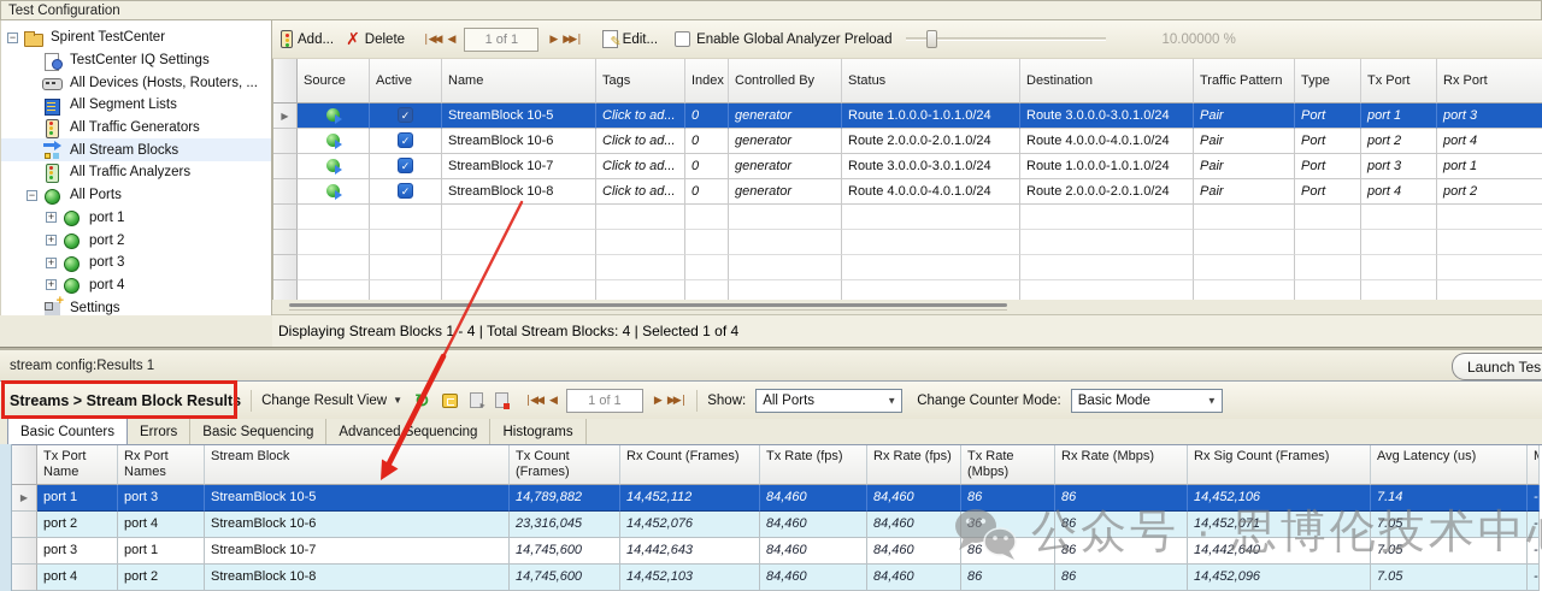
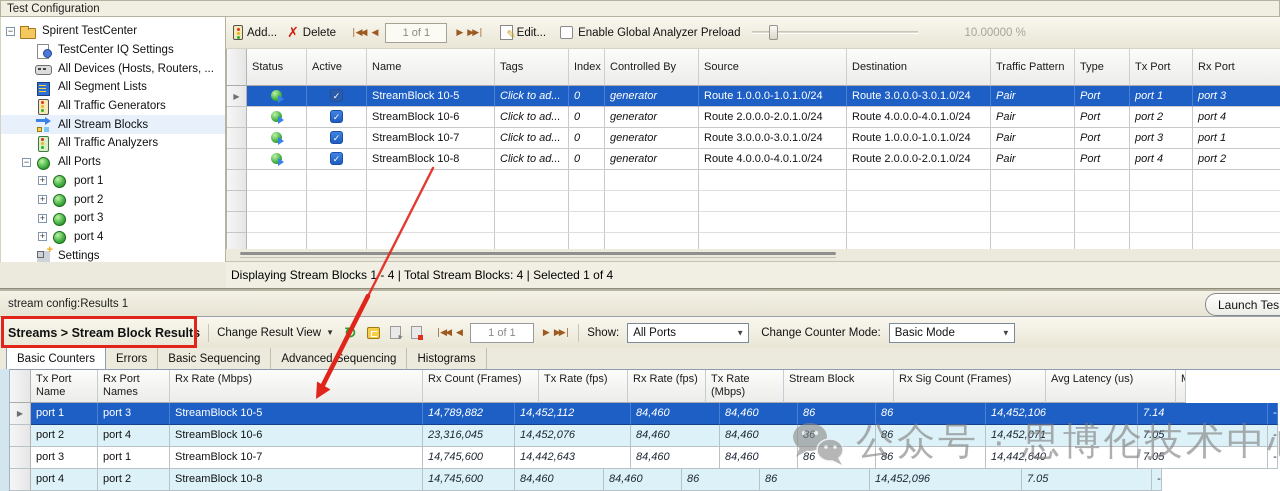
  Test Configuration
  −
  Spirent TestCenter
  TestCenter IQ Settings
  All Devices (Hosts, Routers, ...
  All Segment Lists
  All Traffic Generators
  All Stream Blocks
  All Traffic Analyzers
  −
  All Ports
  +
  port 1
  +
  port 2
  +
  port 3
  +
  port 4
  Settings
  Add...
  ✗
  Delete
  ❘◀◀
  ◀
  1 of 1
  ▶
  ▶▶❘
  Edit...
  Enable Global Analyzer Preload
  10.00000 %
- Source
+ Status
  Active
  Name
  Tags
  Index
  Controlled By
- Status
+ Source
  Destination
  Traffic Pattern
  Type
  Tx Port
  Rx Port
  ▶
  ✓
  StreamBlock 10-5
  Click to ad...
  0
  generator
  Route 1.0.0.0-1.0.1.0/24
  Route 3.0.0.0-3.0.1.0/24
  Pair
  Port
  port 1
  port 3
  ✓
  StreamBlock 10-6
  Click to ad...
  0
  generator
  Route 2.0.0.0-2.0.1.0/24
  Route 4.0.0.0-4.0.1.0/24
  Pair
  Port
  port 2
  port 4
  ✓
  StreamBlock 10-7
  Click to ad...
  0
  generator
  Route 3.0.0.0-3.0.1.0/24
  Route 1.0.0.0-1.0.1.0/24
  Pair
  Port
  port 3
  port 1
  ✓
  StreamBlock 10-8
  Click to ad...
  0
  generator
  Route 4.0.0.0-4.0.1.0/24
  Route 2.0.0.0-2.0.1.0/24
  Pair
  Port
  port 4
  port 2
  Displaying Stream Blocks 1 - 4 | Total Stream Blocks: 4 | Selected 1 of 4
  stream config:Results 1
  Launch Tes
  Streams > Stream Block Results
  Change Result View
  ▼
  ❘◀◀
  ◀
  1 of 1
  ▶
  ▶▶❘
  Show:
  All Ports
  ▼
  Change Counter Mode:
  Basic Mode
  ▼
  Basic Counters
  Errors
  Basic Sequencing
  Advanced Sequencing
  Histograms
  Tx Port Name
  Rx Port Names
- Stream Block
+ Rx Rate (Mbps)
- Tx Count (Frames)
  Rx Count (Frames)
  Tx Rate (fps)
  Rx Rate (fps)
  Tx Rate (Mbps)
- Rx Rate (Mbps)
+ Stream Block
  Rx Sig Count (Frames)
  Avg Latency (us)
  M
  ▶
  port 1
  port 3
  StreamBlock 10-5
  14,789,882
  14,452,112
  84,460
  84,460
  86
  86
  14,452,106
  7.14
  -
  port 2
  port 4
  StreamBlock 10-6
  23,316,045
  14,452,076
  84,460
  84,460
  86
  86
  14,452,071
  7.05
  -
  port 3
  port 1
  StreamBlock 10-7
  14,745,600
  14,442,643
  84,460
  84,460
  86
  86
  14,442,640
  7.05
  -
  port 4
  port 2
  StreamBlock 10-8
  14,745,600
- 14,452,103
  84,460
  84,460
  86
  86
  14,452,096
  7.05
  -
  公众号 · 思博伦技术中
